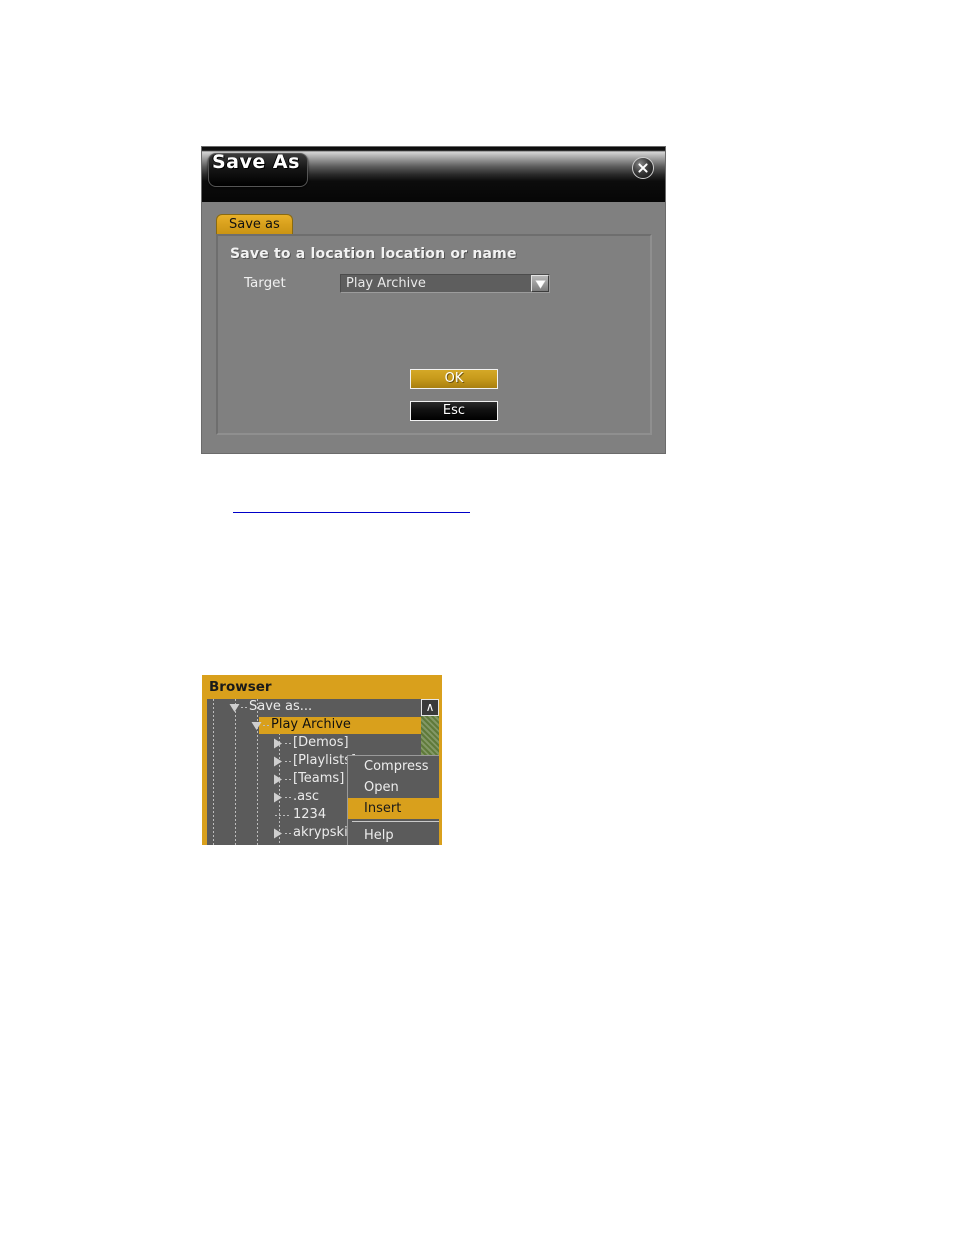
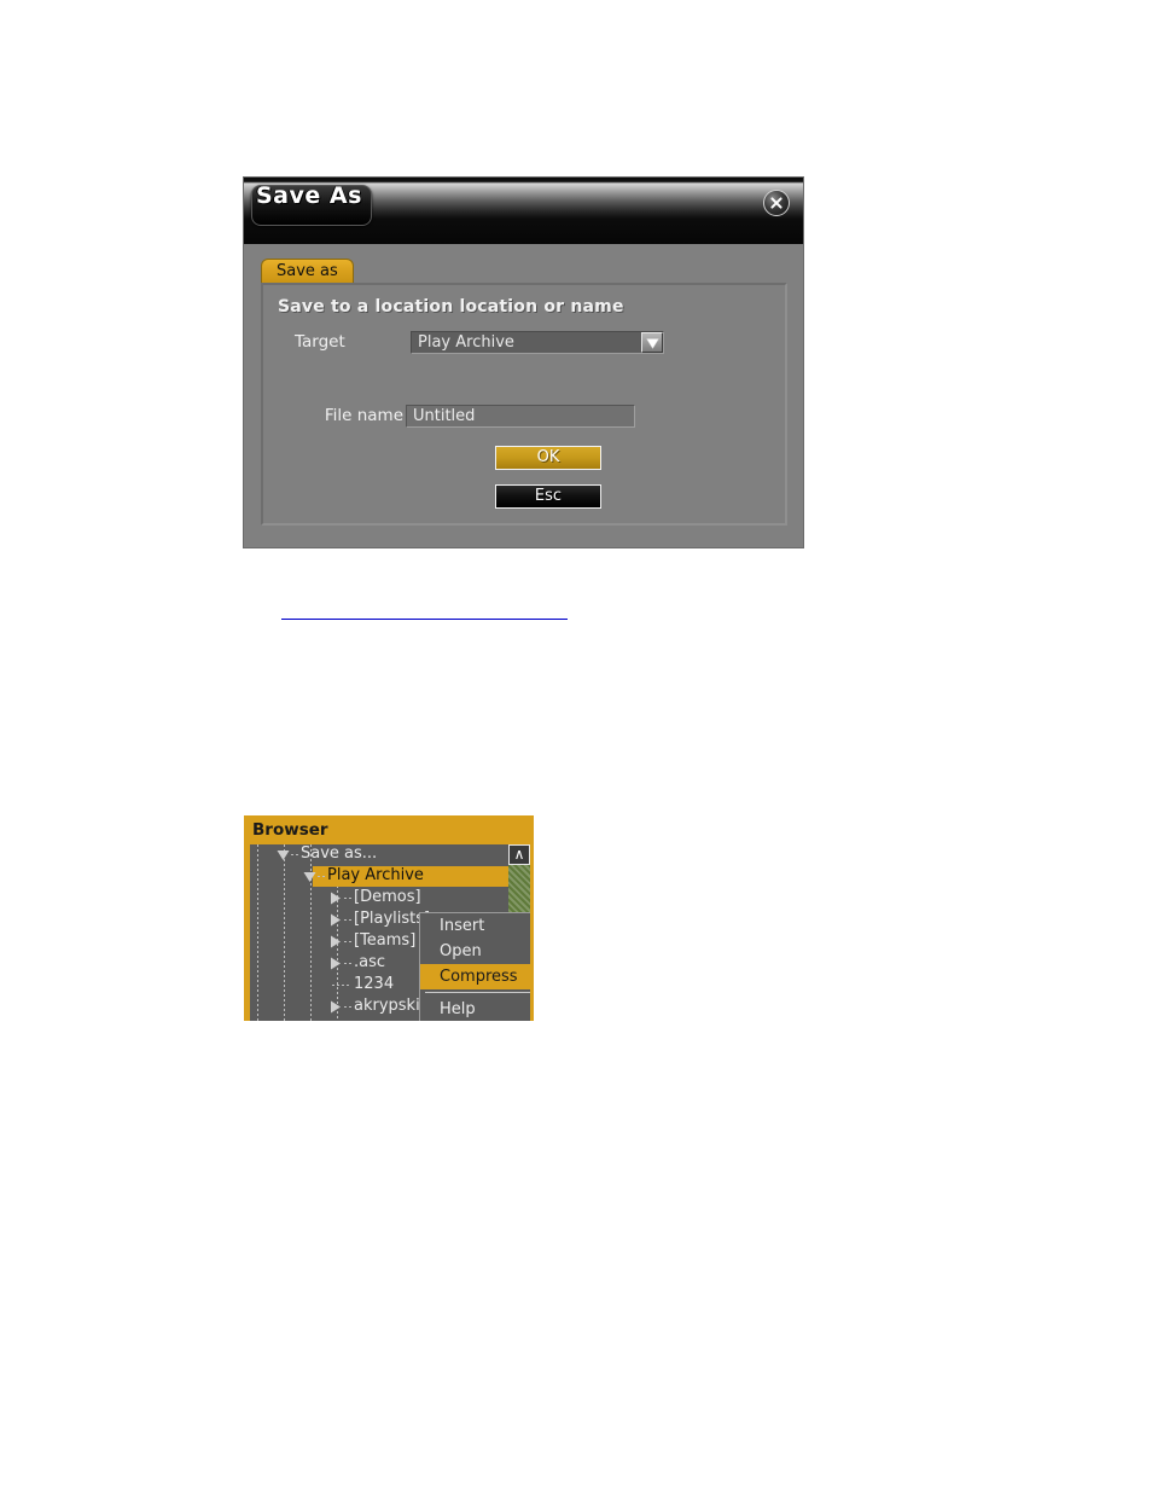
  Save As
  Save as
  Save to a location location or name
  Target
  Play Archive
+ File name
+ Untitled
  OK
  Esc
  Browser
  Save as...
  Play Archive
  [Demos]
  [Playlist
  [Teams]
  .asc
  1234
  ∧
- Compress
+ Insert
  Open
- Insert
+ Compress
  Help
